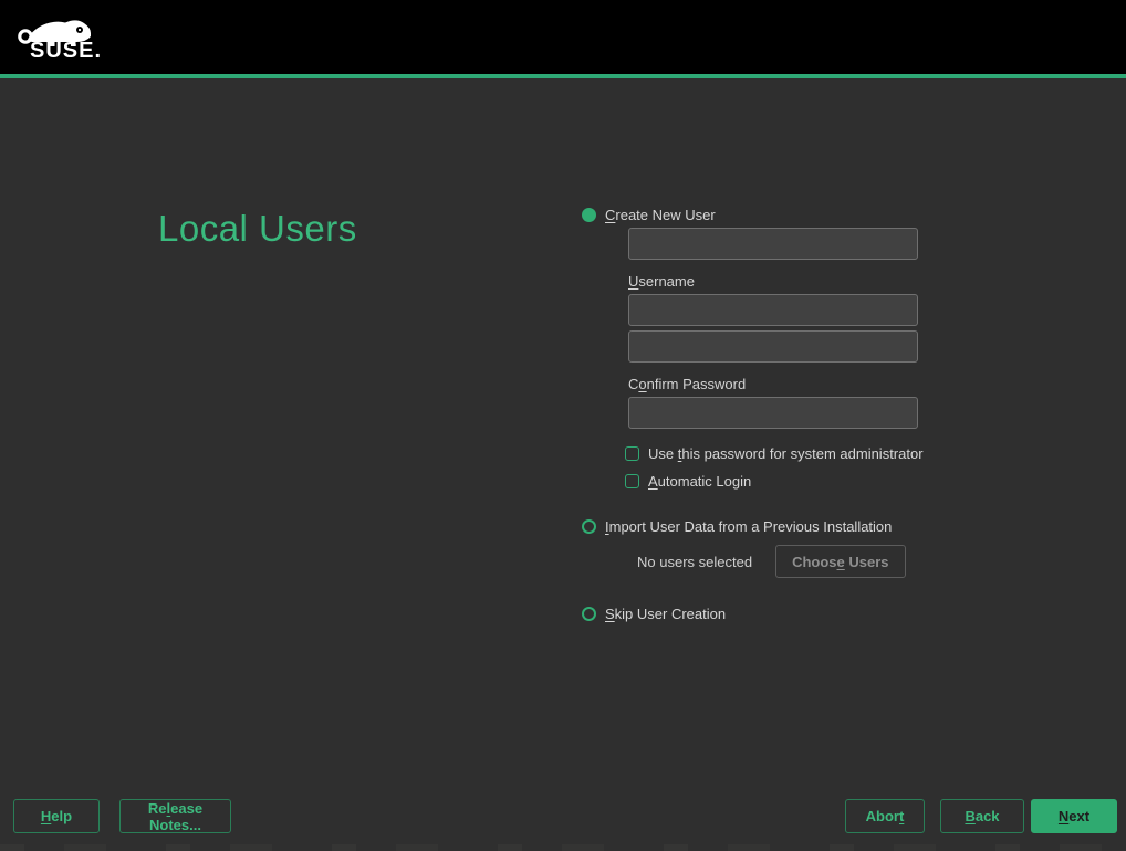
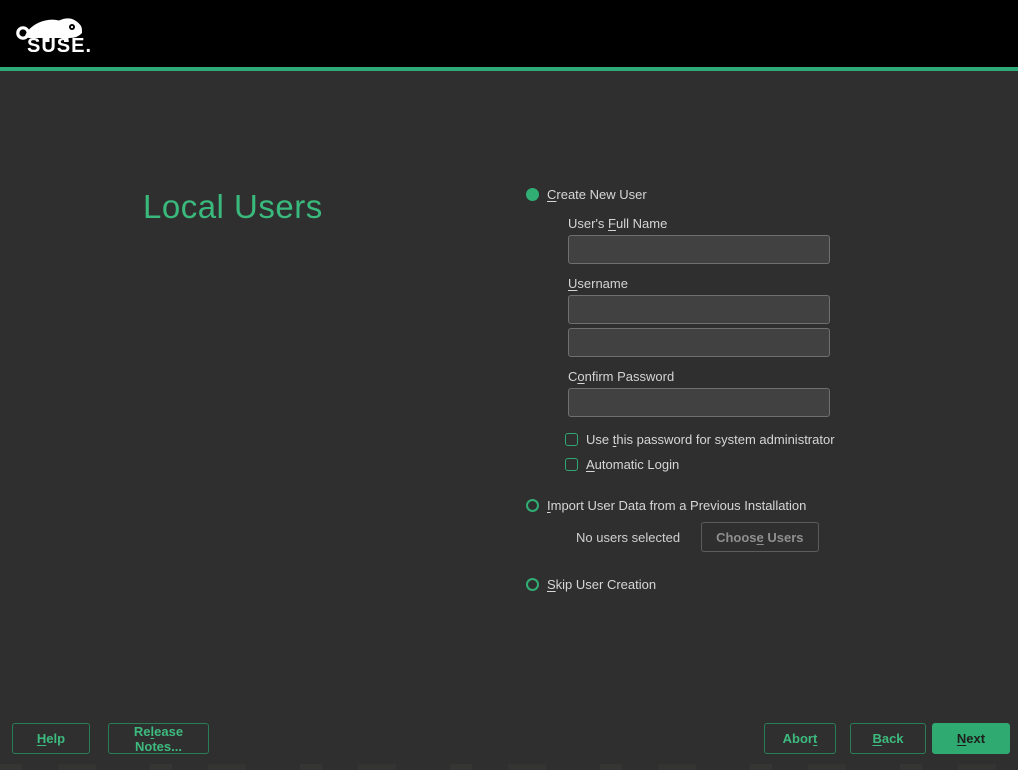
  SUSE.
  Local Users
  Create New User
+ User's Full Name
  Username
  Confirm Password
  Use this password for system administrator
  Automatic Login
  Import User Data from a Previous Installation
  No users selected
  Choose Users
  Skip User Creation
  Help
  Release Notes...
  Abort
  Back
  Next
